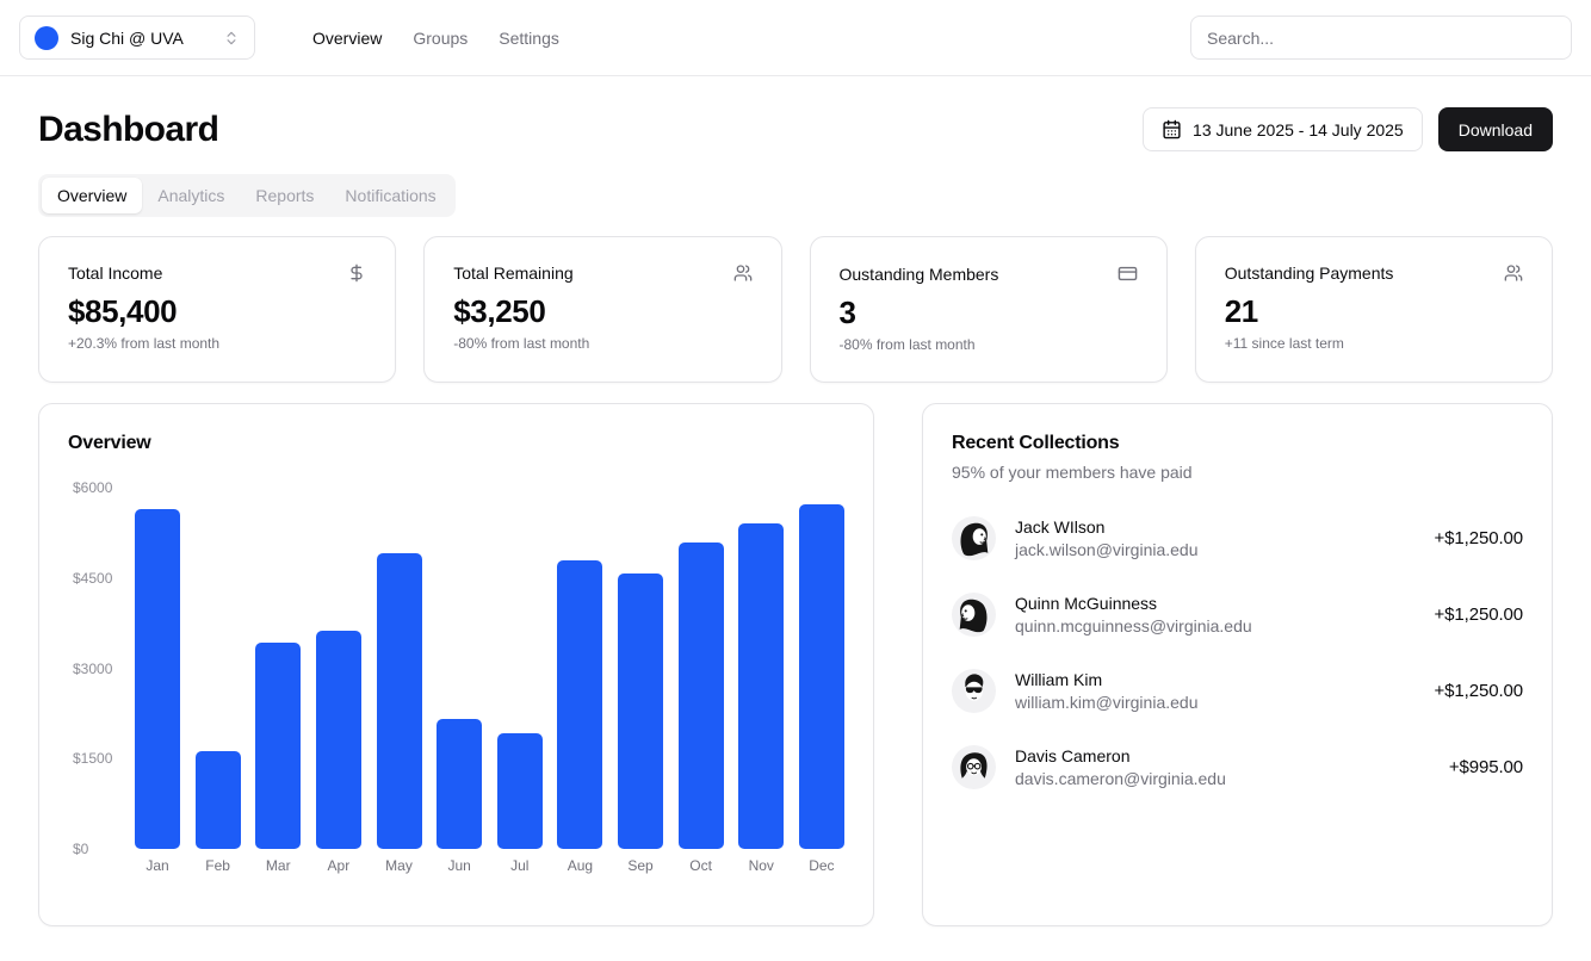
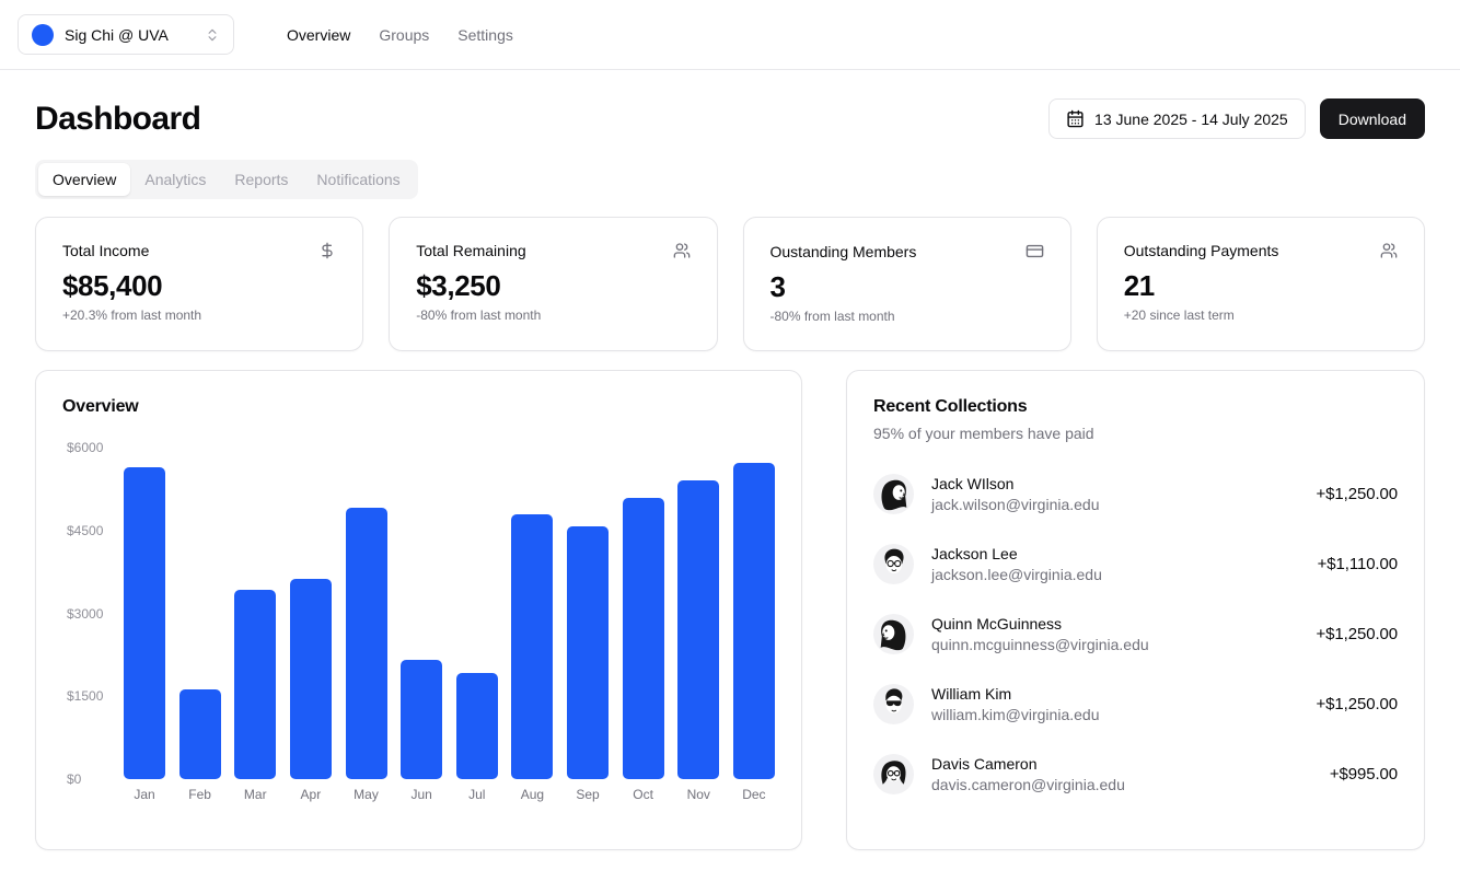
  Sig Chi @ UVA
  Overview
  Groups
  Settings
- Search...
  Dashboard
  13 June 2025 - 14 July 2025
  Download
  Overview
  Analytics
  Reports
  Notifications
  Total Income
  $85,400
  +20.3% from last month
  Total Remaining
  $3,250
  -80% from last month
  Oustanding Members
  3
  -80% from last month
  Outstanding Payments
  21
- +11 since last term
+ +20 since last term
  Overview
  $6000
  $4500
  $3000
  $1500
  $0
  Jan
  Feb
  Mar
  Apr
  May
  Jun
  Jul
  Aug
  Sep
  Oct
  Nov
  Dec
  Recent Collections
  95% of your members have paid
  Jack WIlson
  jack.wilson@virginia.edu
  +$1,250.00
+ Jackson Lee
+ jackson.lee@virginia.edu
+ +$1,110.00
  Quinn McGuinness
  quinn.mcguinness@virginia.edu
  +$1,250.00
  William Kim
  william.kim@virginia.edu
  +$1,250.00
  Davis Cameron
  davis.cameron@virginia.edu
  +$995.00
